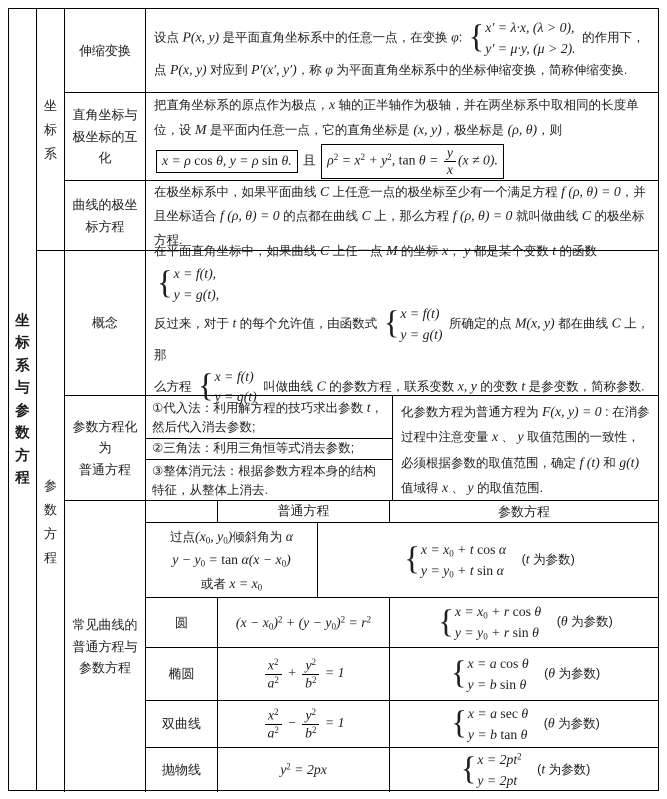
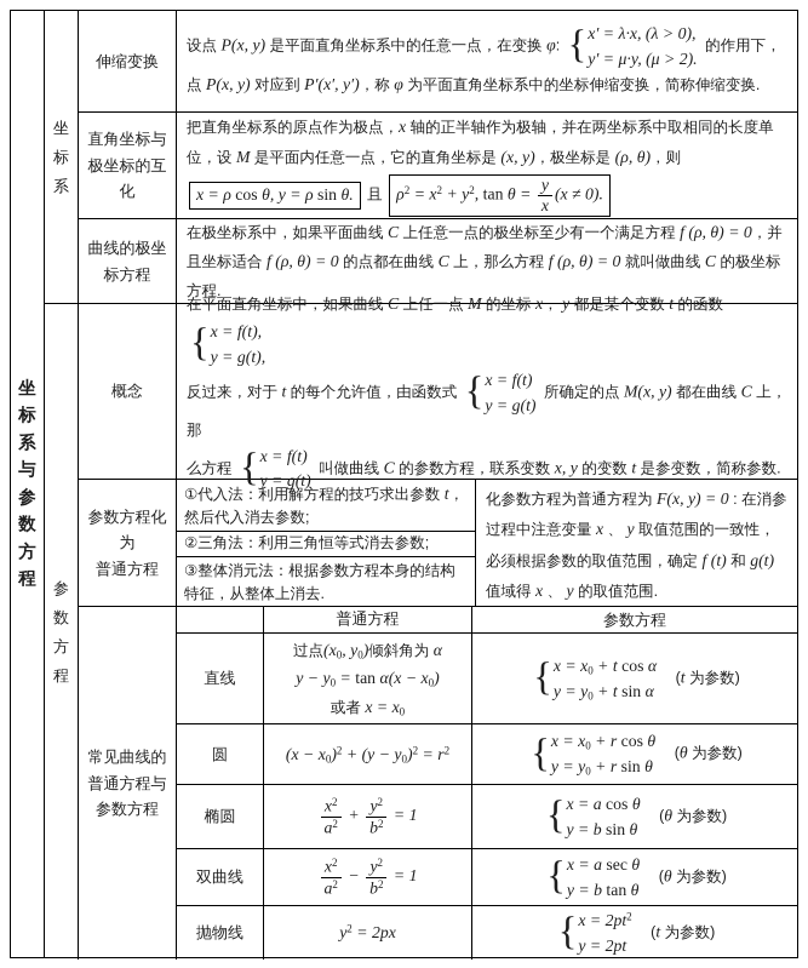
  坐
  标
  系
  与
  参
  数
  方
  程
  坐
  标
  系
  伸缩变换
  设点 P(x, y) 是平面直角坐标系中的任意一点，在变换 φ:
  {
  x′ = λ·x, (λ > 0),
  y′ = μ·y, (μ > 2).
  的作用下，
  点 P(x, y) 对应到 P′(x′, y′)，称 φ 为平面直角坐标系中的坐标伸缩变换，简称伸缩变换.
  直角坐标与
  极坐标的互
  化
  把直角坐标系的原点作为极点，x 轴的正半轴作为极轴，并在两坐标系中取相同的长度单位，设 M 是平面内任意一点，它的直角坐标是 (x, y)，极坐标是 (ρ, θ)，则
  x = ρ cos θ, y = ρ sin θ. 且 ρ2 = x2 + y2, tan θ =
  y
  x
  (x ≠ 0).
  曲线的极坐
  标方程
  在极坐标系中，如果平面曲线 C 上任意一点的极坐标至少有一个满足方程 f (ρ, θ) = 0，并且坐标适合 f (ρ, θ) = 0 的点都在曲线 C 上，那么方程 f (ρ, θ) = 0 就叫做曲线 C 的极坐标方程.
  参
  数
  方
  程
  概念
  在平面直角坐标中，如果曲线 C 上任一点 M 的坐标 x， y 都是某个变数 t 的函数
  {
  x = f(t),
  y = g(t),
  反过来，对于 t 的每个允许值，由函数式
  {
  x = f(t)
  y = g(t)
  所确定的点 M(x, y) 都在曲线 C 上，那
  么方程
  {
  x = f(t)
  y = g(t)
  叫做曲线 C 的参数方程，联系变数 x, y 的变数 t 是参变数，简称参数.
  参数方程化
  为
  普通方程
  ①代入法：利用解方程的技巧求出参数 t，然后代入消去参数;
  ②三角法：利用三角恒等式消去参数;
  ③整体消元法：根据参数方程本身的结构特征，从整体上消去.
  化参数方程为普通方程为 F(x, y) = 0 : 在消参过程中注意变量 x 、 y 取值范围的一致性，必须根据参数的取值范围，确定 f (t) 和 g(t) 值域得 x 、 y 的取值范围.
  常见曲线的
  普通方程与
  参数方程
  普通方程
  参数方程
+ 直线
  过点(x0, y0)倾斜角为 α
  y − y0 = tan α(x − x0)
  或者 x = x0
  {
  x = x0 + t cos α
  y = y0 + t sin α
  (t 为参数)
  圆
  (x − x0)2 + (y − y0)2 = r2
  {
  x = x0 + r cos θ
  y = y0 + r sin θ
  (θ 为参数)
  椭圆
  x2
  a2
  +
  y2
  b2
  = 1
  {
  x = a cos θ
  y = b sin θ
  (θ 为参数)
  双曲线
  x2
  a2
  −
  y2
  b2
  = 1
  {
  x = a sec θ
  y = b tan θ
  (θ 为参数)
  抛物线
  y2 = 2px
  {
  x = 2pt2
  y = 2pt
  (t 为参数)
